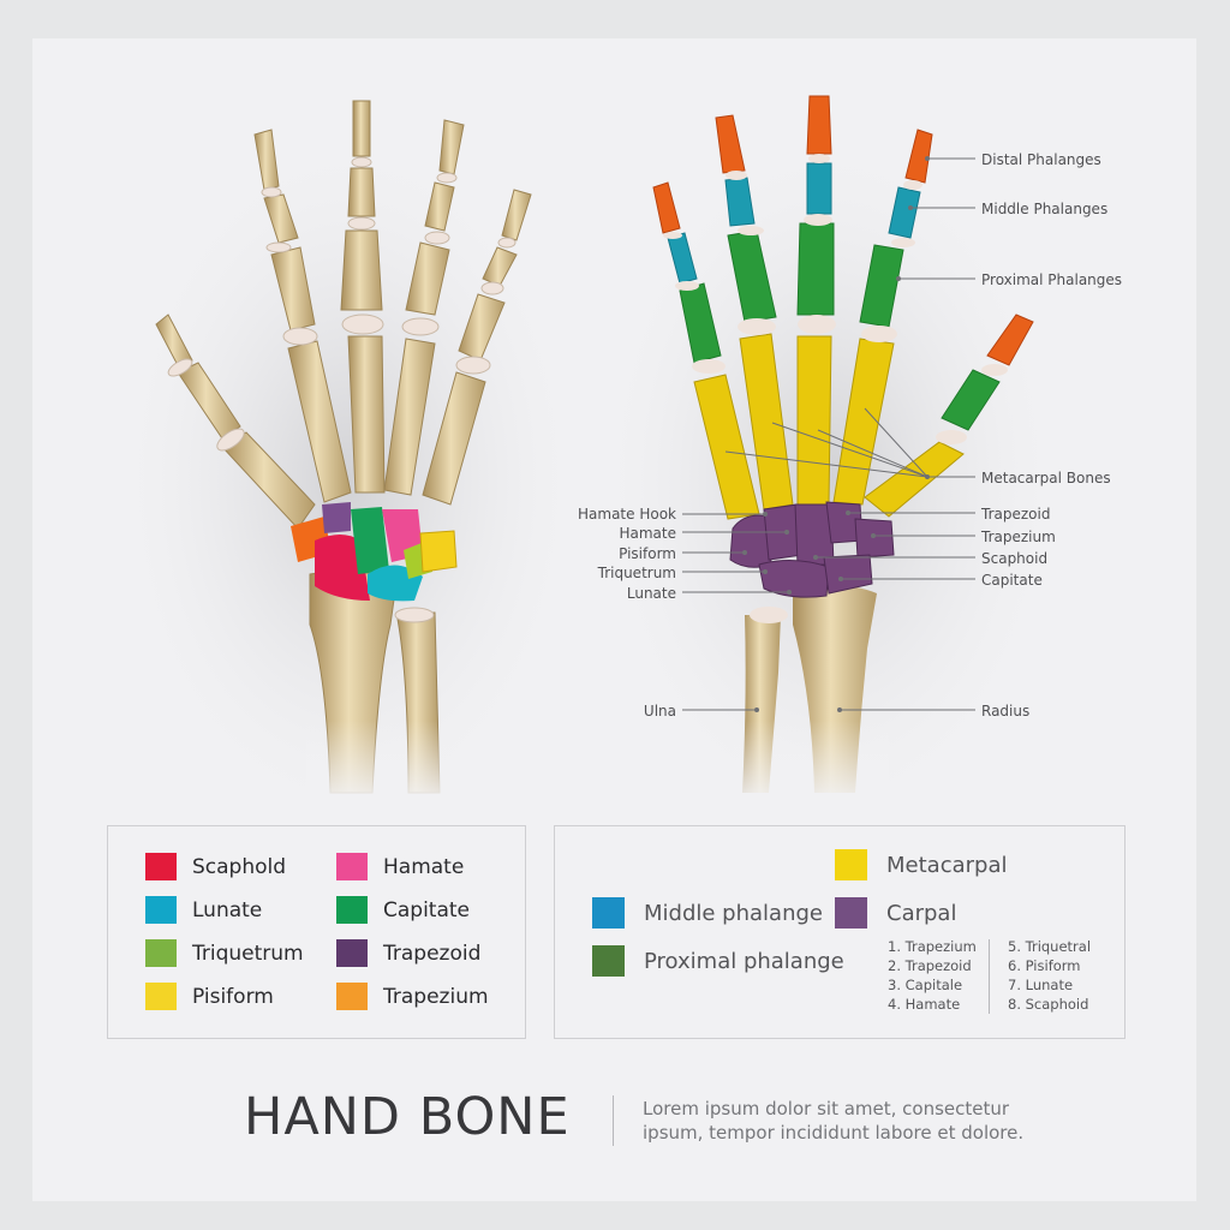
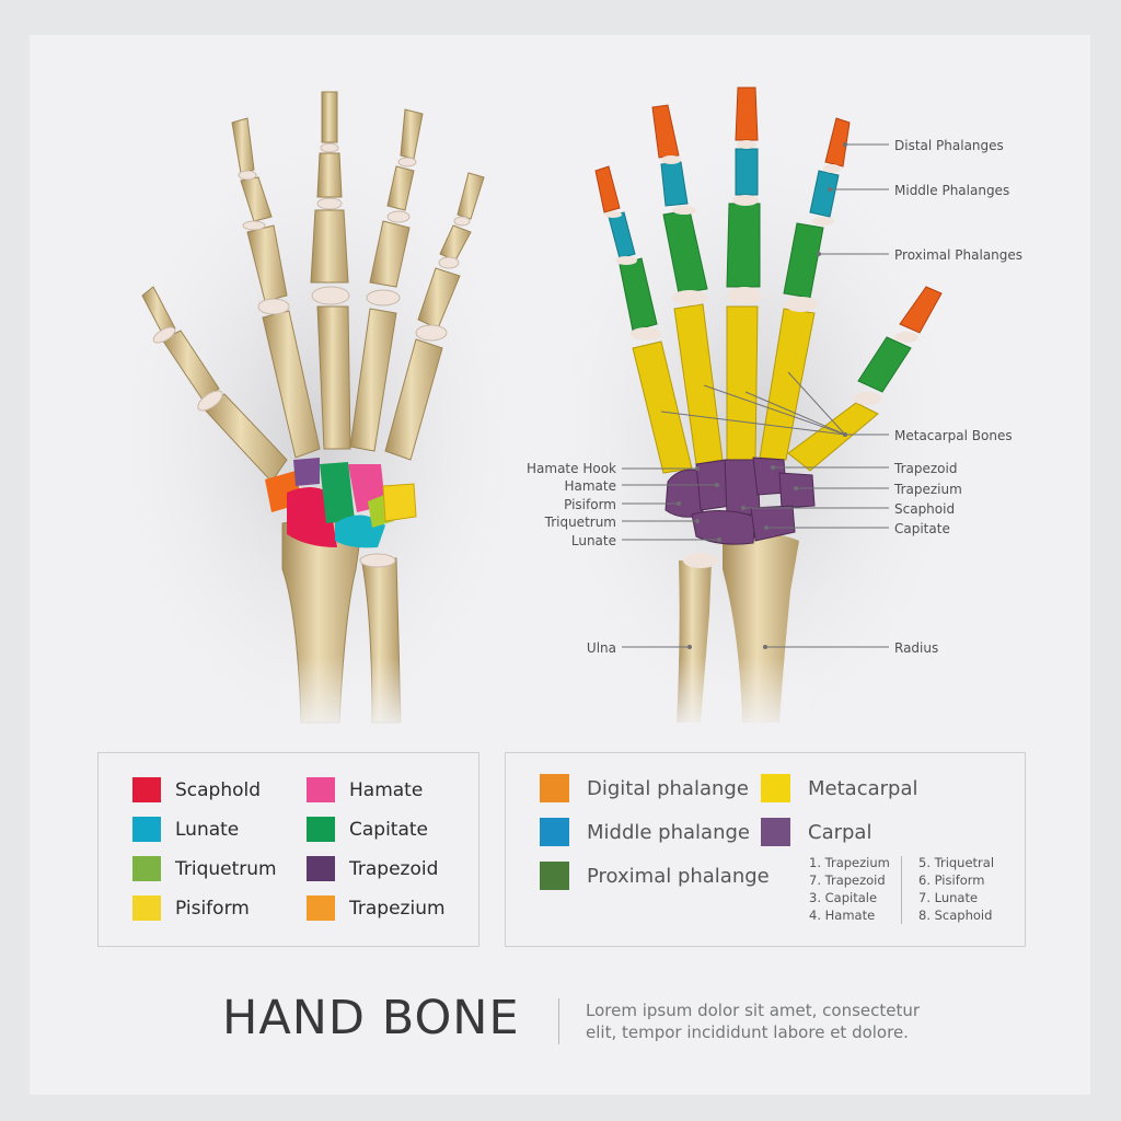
  Distal Phalanges
  Middle Phalanges
  Proximal Phalanges
  Metacarpal Bones
  Trapezoid
  Trapezium
  Scaphoid
  Capitate
  Radius
  Hamate Hook
  Hamate
  Pisiform
  Triquetrum
  Lunate
  Ulna
  Scaphold
  Lunate
  Triquetrum
  Pisiform
  Hamate
  Capitate
  Trapezoid
  Trapezium
+ Digital phalange
  Middle phalange
  Proximal phalange
  Metacarpal
  Carpal
  1. Trapezium
- 2. Trapezoid
+ 7. Trapezoid
  3. Capitale
  4. Hamate
  5. Triquetral
  6. Pisiform
  7. Lunate
  8. Scaphoid
  HAND BONE
  Lorem ipsum dolor sit amet, consectetur
- ipsum, tempor incididunt labore et dolore.
+ elit, tempor incididunt labore et dolore.
